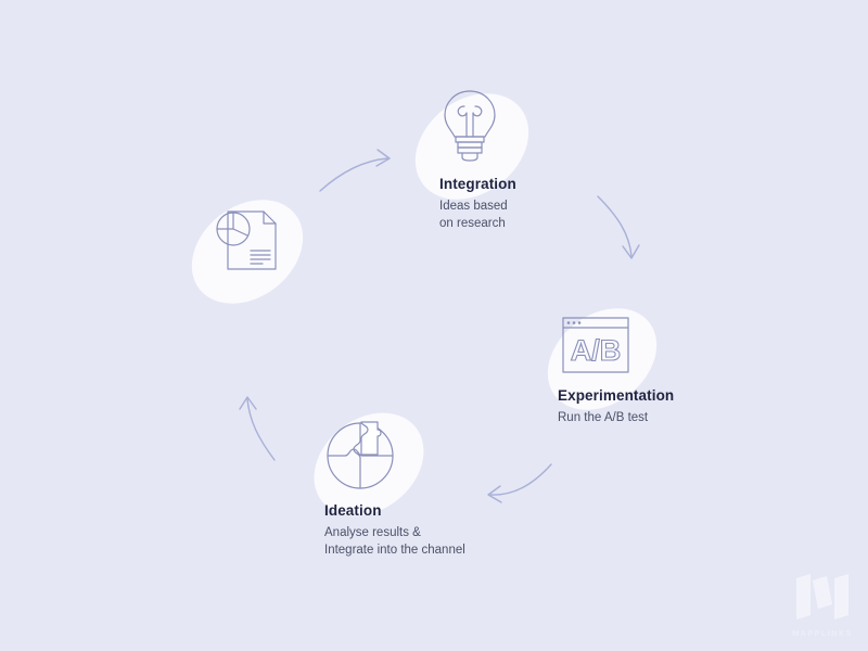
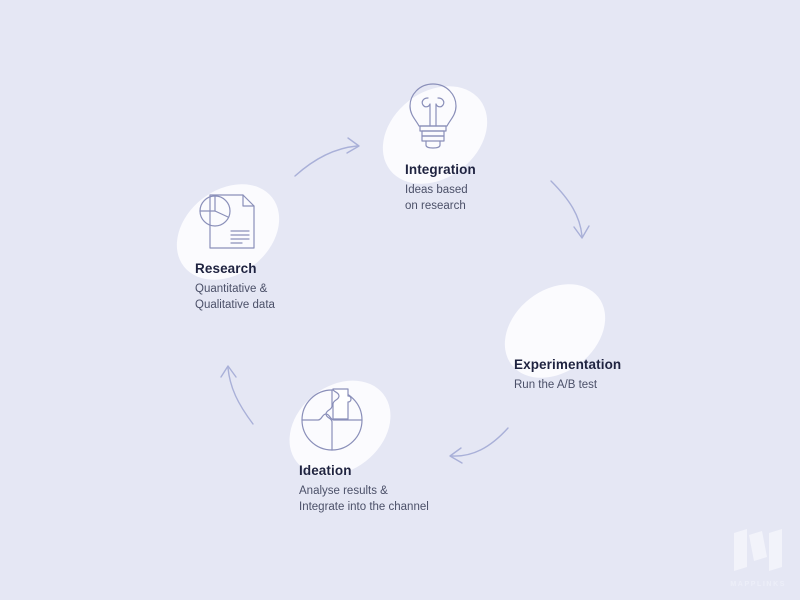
+ Research
+ Quantitative &
+ Qualitative data
  Integration
  Ideas based
  on research
- A/B
  Experimentation
  Run the A/B test
  Ideation
  Analyse results &
  Integrate into the channel
